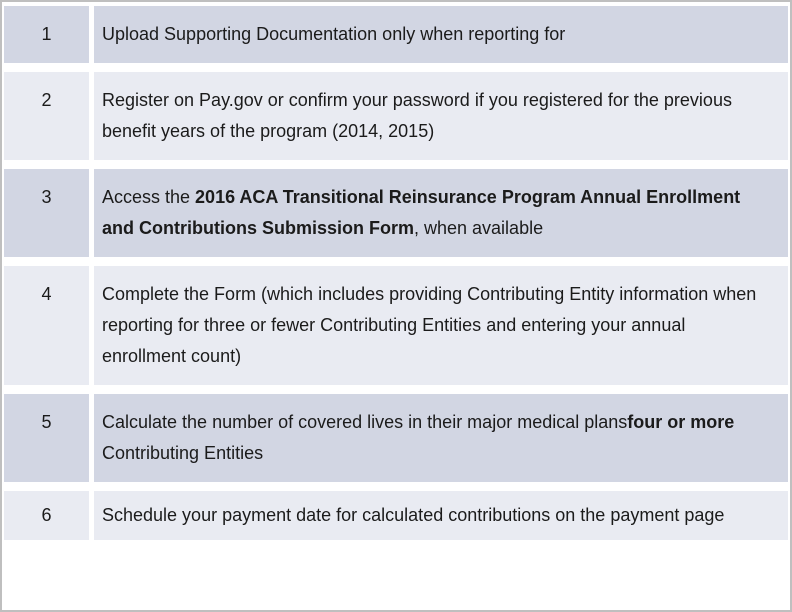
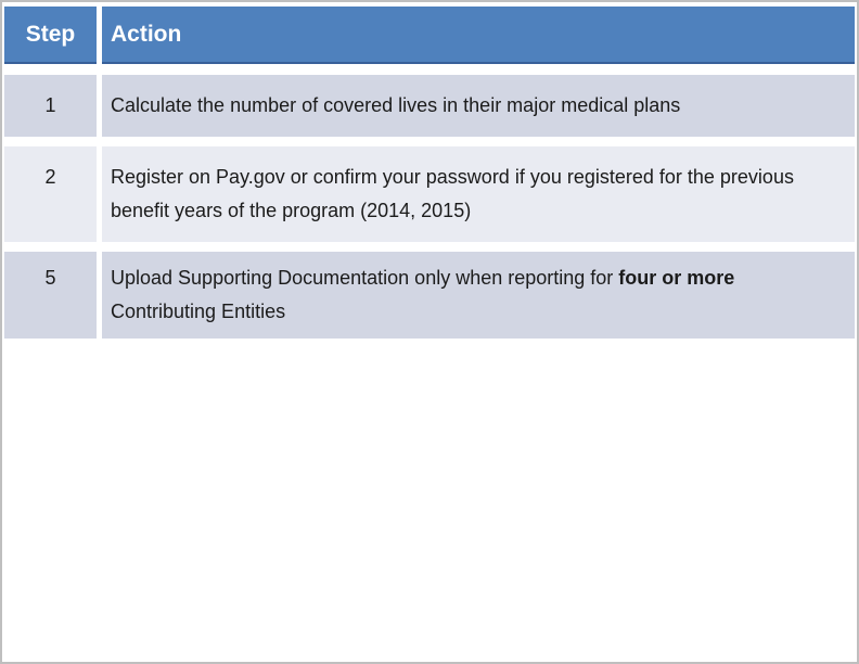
+ Step
+ Action
  1
- Upload Supporting Documentation only when reporting for
+ Calculate the number of covered lives in their major medical plans
  2
  Register on Pay.gov or confirm your password if you registered for the previous benefit years of the program (2014, 2015)
- 3
- Access the 2016 ACA Transitional Reinsurance Program Annual Enrollment and Contributions Submission Form, when available
- 4
- Complete the Form (which includes providing Contributing Entity information when reporting for three or fewer Contributing Entities and entering your annual enrollment count)
  5
- Calculate the number of covered lives in their major medical plansfour or more Contributing Entities
+ Upload Supporting Documentation only when reporting for four or more Contributing Entities
- 6
- Schedule your payment date for calculated contributions on the payment page
